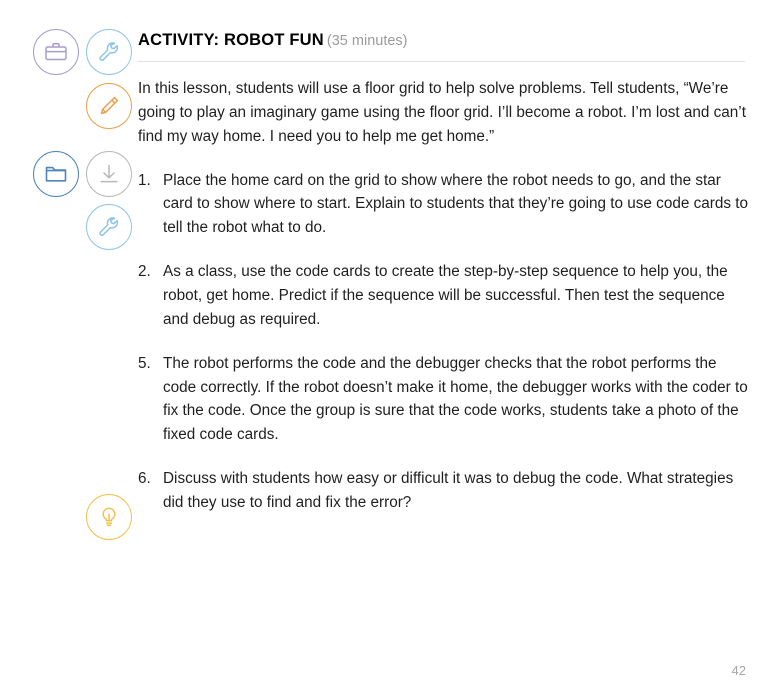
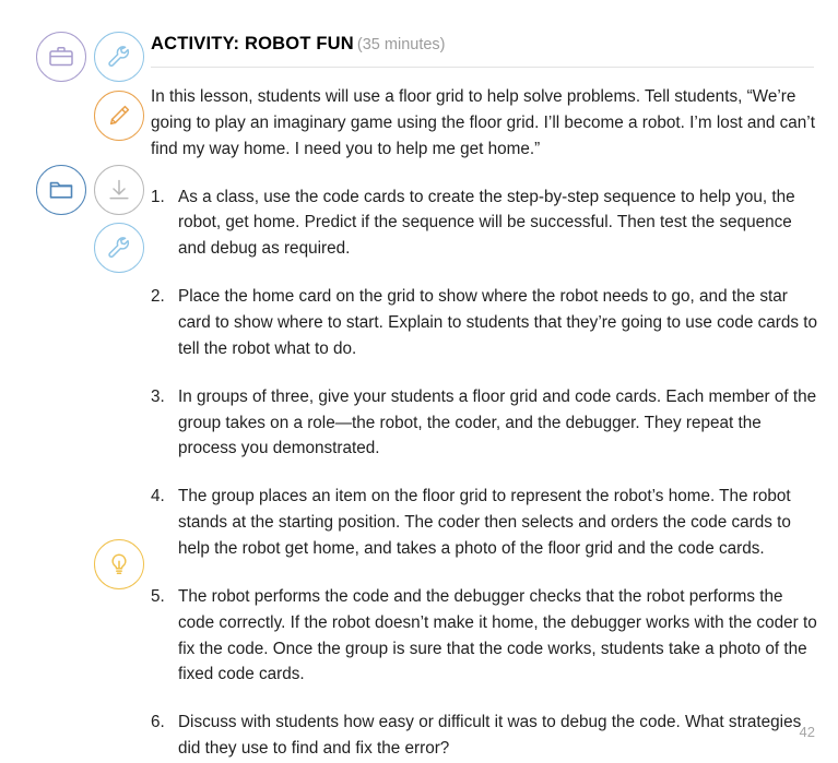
  ACTIVITY: ROBOT FUN (35 minutes)
  In this lesson, students will use a floor grid to help solve problems. Tell students, “We’re going to play an imaginary game using the floor grid. I’ll become a robot. I’m lost and can’t find my way home. I need you to help me get home.”
  1.
- Place the home card on the grid to show where the robot needs to go, and the star card to show where to start. Explain to students that they’re going to use code cards to tell the robot what to do.
+ As a class, use the code cards to create the step-by-step sequence to help you, the robot, get home. Predict if the sequence will be successful. Then test the sequence and debug as required.
  2.
- As a class, use the code cards to create the step-by-step sequence to help you, the robot, get home. Predict if the sequence will be successful. Then test the sequence and debug as required.
+ Place the home card on the grid to show where the robot needs to go, and the star card to show where to start. Explain to students that they’re going to use code cards to tell the robot what to do.
+ 3.
+ In groups of three, give your students a floor grid and code cards. Each member of the group takes on a role—the robot, the coder, and the debugger. They repeat the process you demonstrated.
+ 4.
+ The group places an item on the floor grid to represent the robot’s home. The robot stands at the starting position. The coder then selects and orders the code cards to help the robot get home, and takes a photo of the floor grid and the code cards.
  5.
  The robot performs the code and the debugger checks that the robot performs the code correctly. If the robot doesn’t make it home, the debugger works with the coder to fix the code. Once the group is sure that the code works, students take a photo of the fixed code cards.
  6.
  Discuss with students how easy or difficult it was to debug the code. What strategies did they use to find and fix the error?
  42
